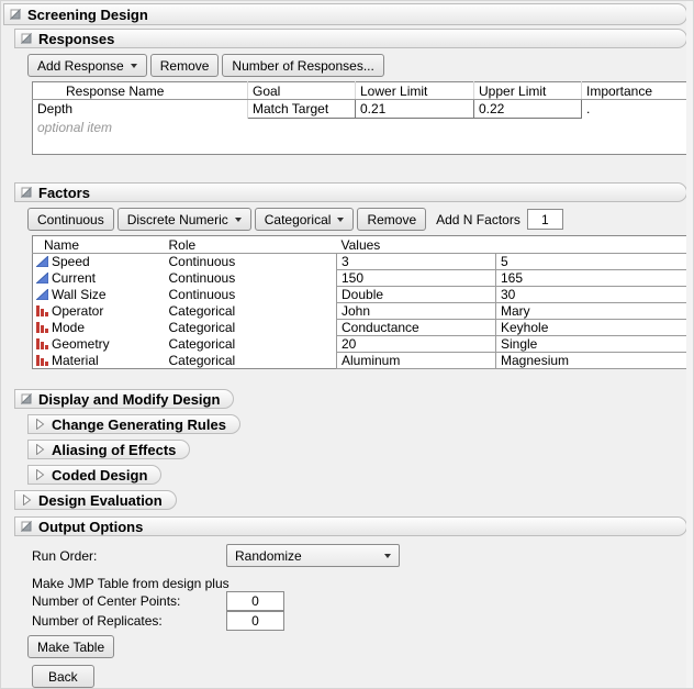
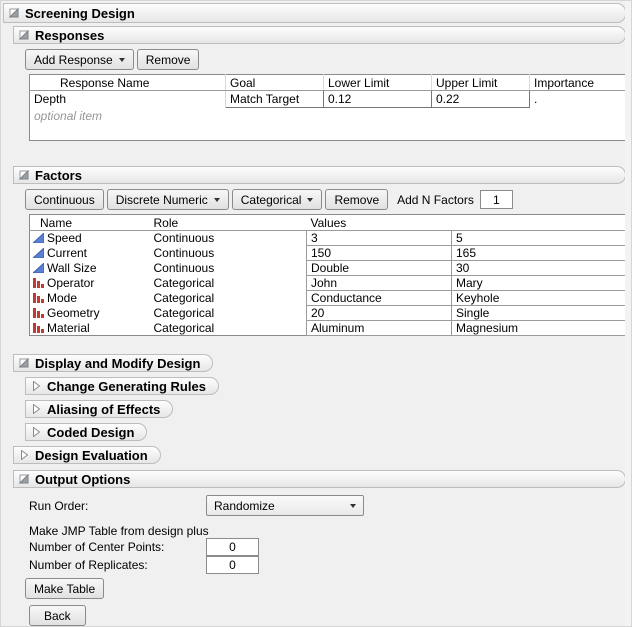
  Screening Design
  Responses
  Add Response
  Remove
- Number of Responses...
  Response Name	Goal	Lower Limit	Upper Limit	Importance
- Depth	Match Target	0.21	0.22	.
+ Depth	Match Target	0.12	0.22	.
  optional item
  Factors
  Continuous
  Discrete Numeric
  Categorical
  Remove
  Add N Factors
  1
  Name	Role	Values
  Speed	Continuous	3	5
  Current	Continuous	150	165
  Wall Size	Continuous	Double	30
  Operator	Categorical	John	Mary
  Mode	Categorical	Conductance	Keyhole
  Geometry	Categorical	20	Single
  Material	Categorical	Aluminum	Magnesium
  Display and Modify Design
  Change Generating Rules
  Aliasing of Effects
  Coded Design
  Design Evaluation
  Output Options
  Run Order:
  Randomize
  Make JMP Table from design plus
  Number of Center Points:
  0
  Number of Replicates:
  0
  Make Table
  Back
